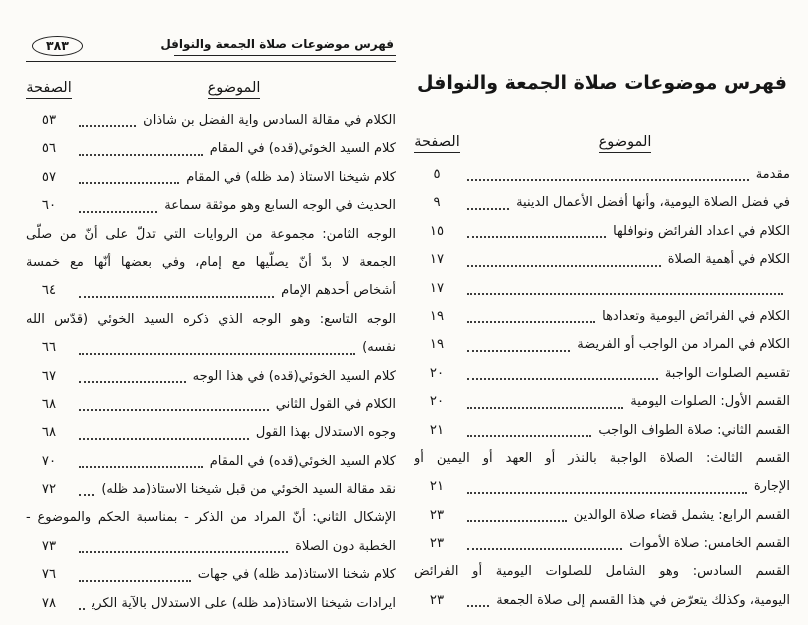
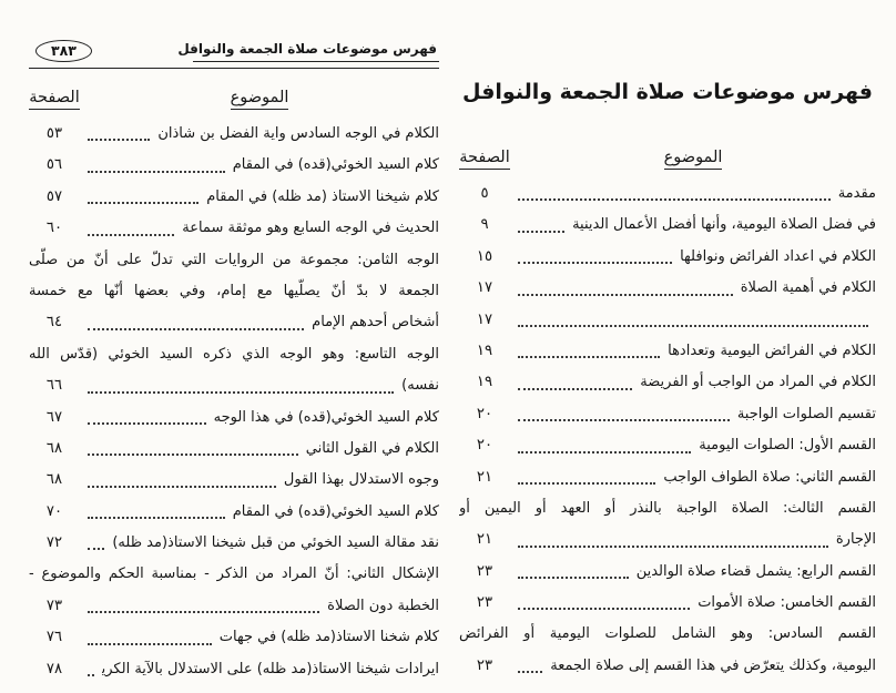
  ٣٨٣
  فهرس موضوعات صلاة الجمعة والنوافل
  الموضوع
  الصفحة
- الكلام في مقالة السادس واية الفضل بن شاذان
+ الكلام في الوجه السادس واية الفضل بن شاذان
  ٥٣
  كلام السيد الخوئي(قده) في المقام
  ٥٦
  كلام شيخنا الاستاذ (مد ظله) في المقام
  ٥٧
  الحديث في الوجه السابع وهو موثقة سماعة
  ٦٠
  الوجه الثامن: مجموعة من الروايات التي تدلّ على أنّ من صلّى
  الجمعة لا بدّ أنّ يصلّيها مع إمام، وفي بعضها أنّها مع خمسة
  أشخاص أحدهم الإمام
  ٦٤
  الوجه التاسع: وهو الوجه الذي ذكره السيد الخوئي (قدّس الله
  نفسه)
  ٦٦
  كلام السيد الخوئي(قده) في هذا الوجه
  ٦٧
  الكلام في القول الثاني
  ٦٨
  وجوه الاستدلال بهذا القول
  ٦٨
  كلام السيد الخوئي(قده) في المقام
  ٧٠
  نقد مقالة السيد الخوئي من قبل شيخنا الاستاذ(مد ظله)
  ٧٢
  الإشكال الثاني: أنّ المراد من الذكر - بمناسبة الحكم والموضوع -
  الخطبة دون الصلاة
  ٧٣
  كلام شخنا الاستاذ(مد ظله) في جهات
  ٧٦
  ايرادات شيخنا الاستاذ(مد ظله) على الاستدلال بالآية الكري
  ٧٨
  فهرس موضوعات صلاة الجمعة والنوافل
  الموضوع
  الصفحة
  مقدمة
  ٥
  في فضل الصلاة اليومية، وأنها أفضل الأعمال الدينية
  ٩
  الكلام في اعداد الفرائض ونوافلها
  ١٥
  الكلام في أهمية الصلاة
  ١٧
  ١٧
  الكلام في الفرائض اليومية وتعدادها
  ١٩
  الكلام في المراد من الواجب أو الفريضة
  ١٩
  تقسيم الصلوات الواجبة
  ٢٠
  القسم الأول: الصلوات اليومية
  ٢٠
  القسم الثاني: صلاة الطواف الواجب
  ٢١
  القسم الثالث: الصلاة الواجبة بالنذر أو العهد أو اليمين أو
  الإجارة
  ٢١
  القسم الرابع: يشمل قضاء صلاة الوالدين
  ٢٣
  القسم الخامس: صلاة الأموات
  ٢٣
  القسم السادس: وهو الشامل للصلوات اليومية أو الفرائض
  اليومية، وكذلك يتعرّض في هذا القسم إلى صلاة الجمعة
  ٢٣
